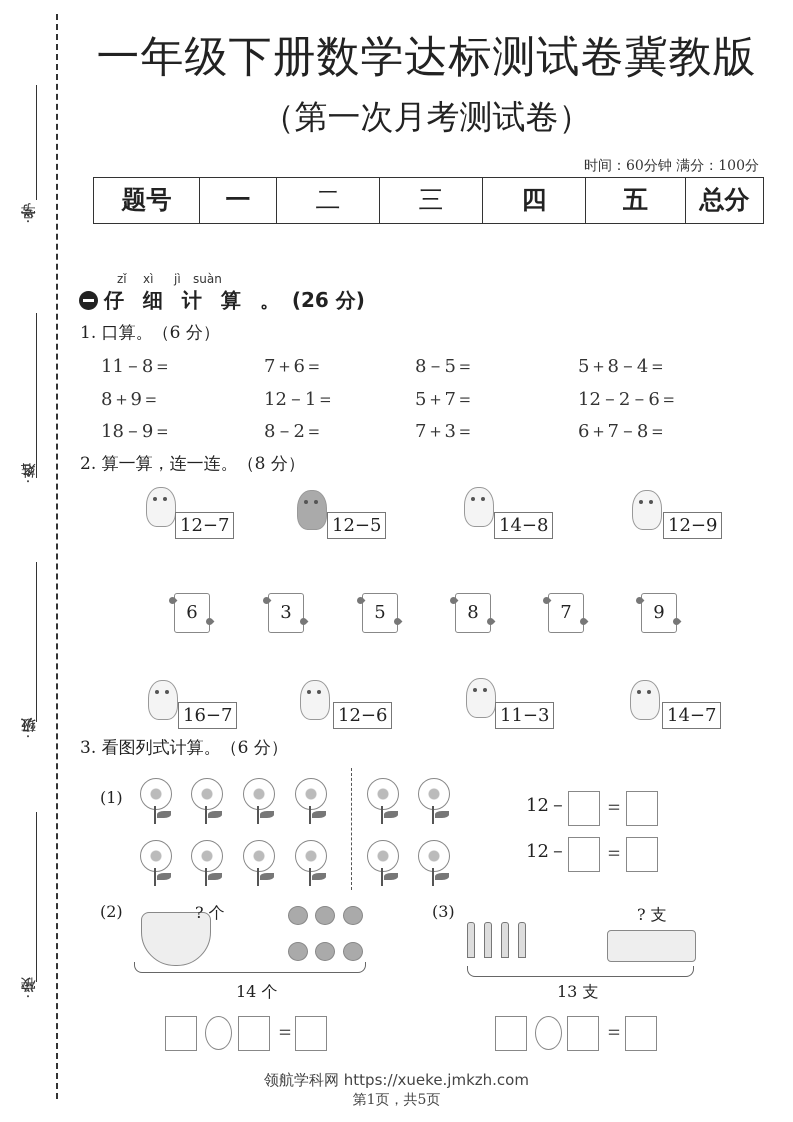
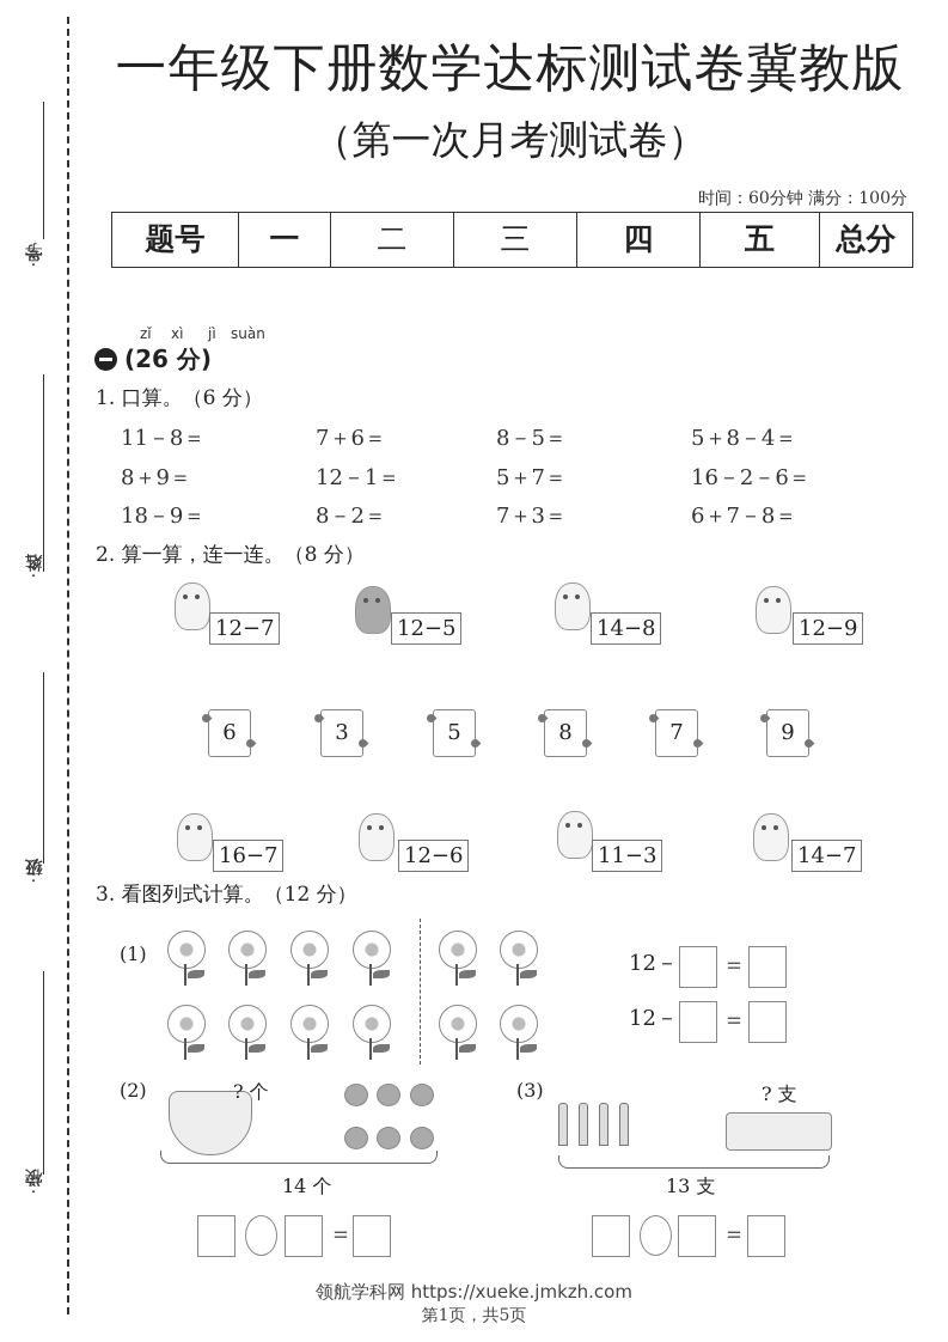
  一年级下册数学达标测试卷冀教版
  （第一次月考测试卷）
  时间：60分钟 满分：100分
  题号	一	二	三	四	五	总分
  zǐ
  xì
  jì
  suàn
- 仔 细 计 算 。
  (26 分)
  1. 口算。（6 分）
  11－8＝
  7＋6＝
  8－5＝
  5＋8－4＝
  8＋9＝
  12－1＝
  5＋7＝
- 12－2－6＝
+ 16－2－6＝
  18－9＝
  8－2＝
  7＋3＝
  6＋7－8＝
  2. 算一算，连一连。（8 分）
  12−7
  12−5
  14−8
  12−9
  6
  3
  5
  8
  7
  9
  16−7
  12−6
  11−3
  14−7
- 3. 看图列式计算。（6 分）
+ 3. 看图列式计算。（12 分）
  (1)
  12－
  ＝
  12－
  ＝
  (2)
  ? 个
  14 个
  ＝
  (3)
  ? 支
  13 支
  ＝
  领航学科网 https://xueke.jmkzh.com
  第1页，共5页
